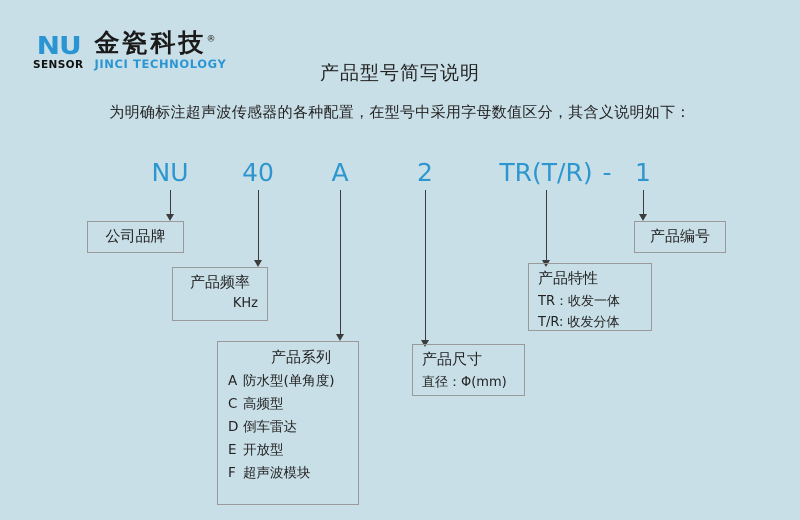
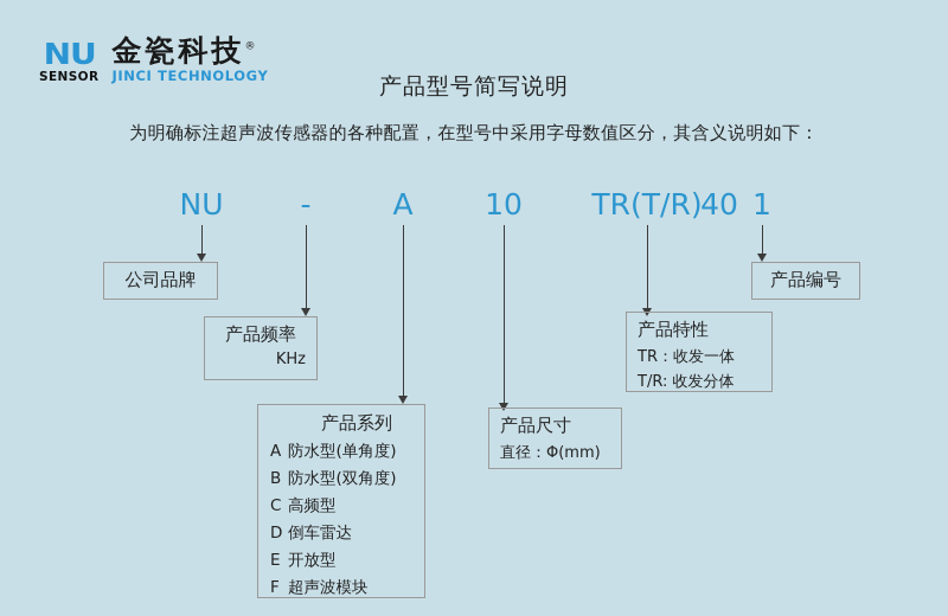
  NU
  SENSOR
  金瓷科技®
  JINCI TECHNOLOGY
  产品型号简写说明
  为明确标注超声波传感器的各种配置，在型号中采用字母数值区分，其含义说明如下：
  NU
- 40
+ -
  A
- 2
+ 10
  TR(T/R)
- -
+ 40
  1
  公司品牌
  产品频率
  KHz
  产品系列
  A 防水型(单角度)
+ B 防水型(双角度)
  C 高频型
  D 倒车雷达
  E 开放型
  F 超声波模块
  产品尺寸
  直径：Φ(mm)
  产品特性
  TR：收发一体
  T/R: 收发分体
  产品编号
